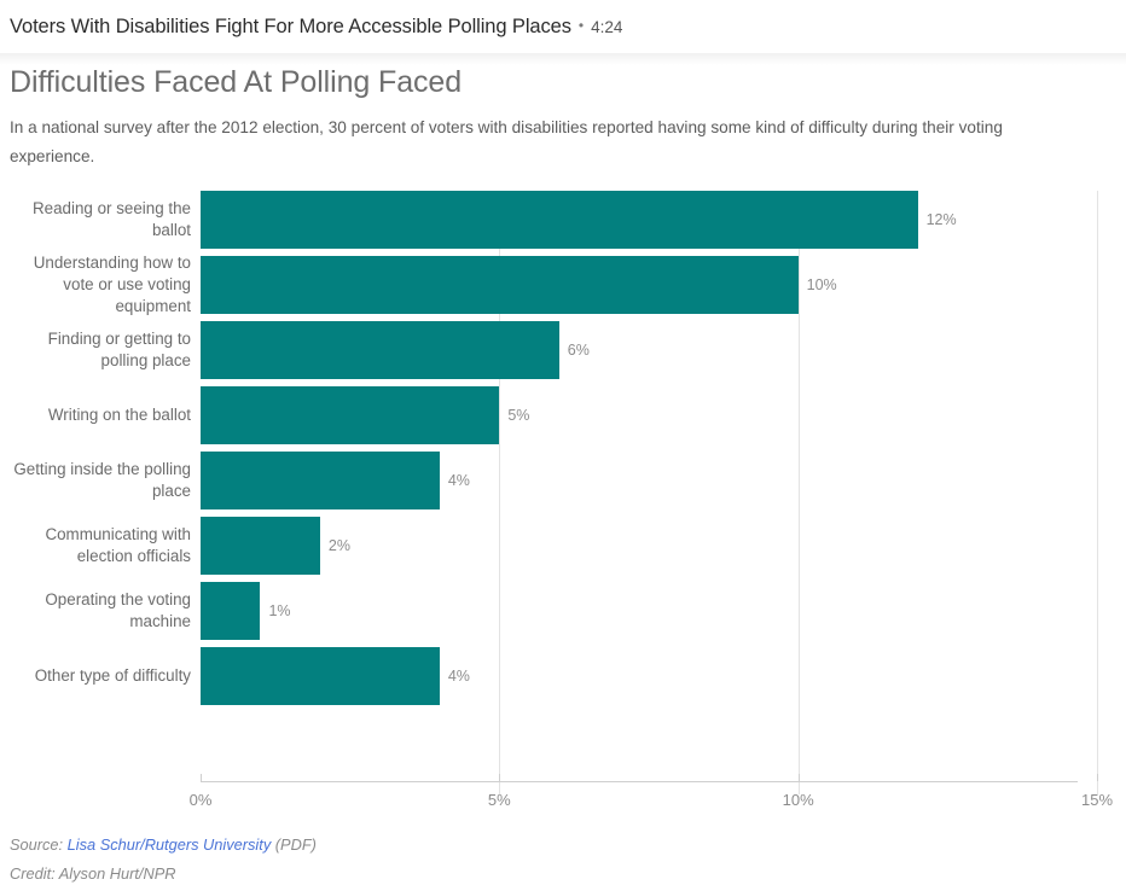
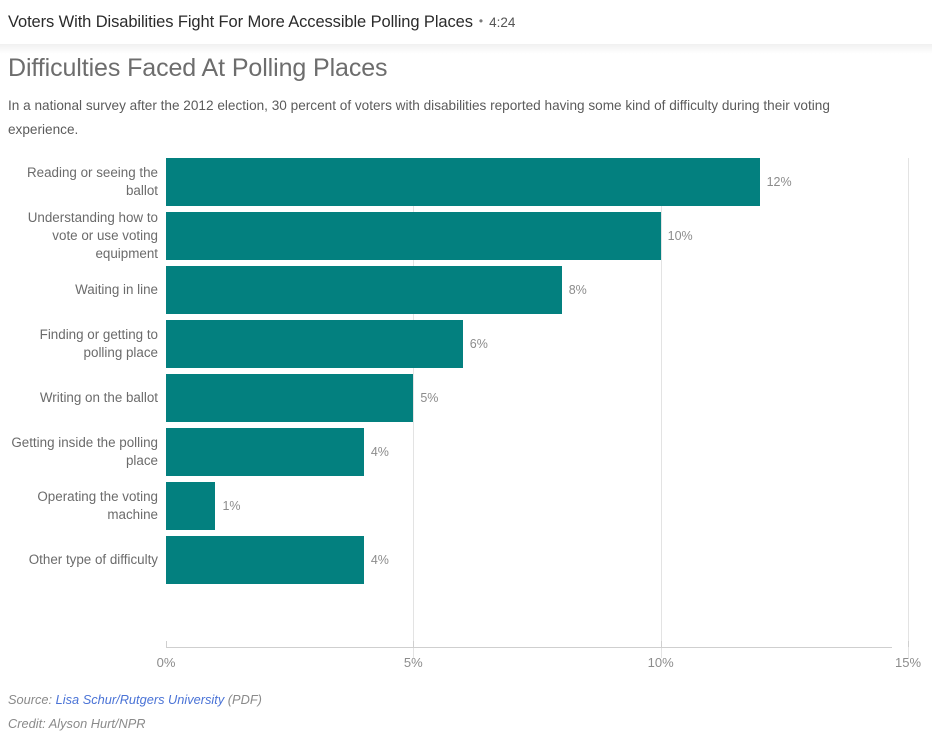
  Voters With Disabilities Fight For More Accessible Polling Places
  •
  4:24
- Difficulties Faced At Polling Faced
+ Difficulties Faced At Polling Places
  In a national survey after the 2012 election, 30 percent of voters with disabilities reported having some kind of difficulty during their voting experience.
  Reading or seeing the ballot
  12%
  Understanding how to vote or use voting equipment
  10%
+ Waiting in line
+ 8%
  Finding or getting to polling place
  6%
  Writing on the ballot
  5%
  Getting inside the polling place
  4%
- Communicating with election officials
- 2%
  Operating the voting machine
  1%
  Other type of difficulty
  4%
  0%
  5%
  10%
  15%
  Source: Lisa Schur/Rutgers University (PDF)
  Credit: Alyson Hurt/NPR
